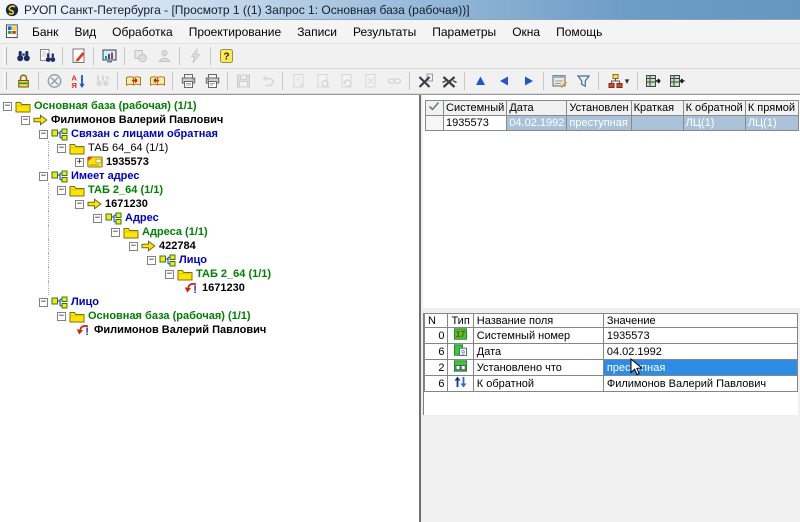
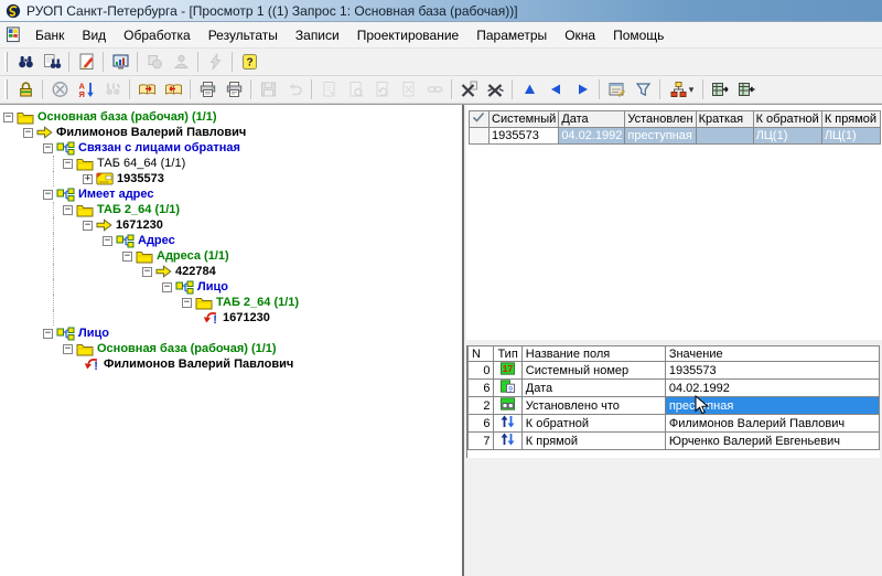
  РУОП Санкт-Петербурга - [Просмотр 1 ((1) Запрос 1: Основная база (рабочая))]
  Банк
  Вид
  Обработка
- Проектирование
+ Результаты
  Записи
- Результаты
+ Проектирование
  Параметры
  Окна
  Помощь
  ?
  А
  Я
  ▾
  −
  Основная база (рабочая) (1/1)
  −
  Филимонов Валерий Павлович
  −
  Связан с лицами обратная
  −
  ТАБ 64_64 (1/1)
  +
  1935573
  −
  Имеет адрес
  −
  ТАБ 2_64 (1/1)
  −
  1671230
  −
  Адрес
  −
  Адреса (1/1)
  −
  422784
  −
  Лицо
  −
  ТАБ 2_64 (1/1)
  !
  1671230
  −
  Лицо
  −
  Основная база (рабочая) (1/1)
  !
  Филимонов Валерий Павлович
  	Системный	Дата	Установлен	Краткая	К обратной	К прямой
  	1935573	04.02.1992	преступная		ЛЦ(1)	ЛЦ(1)
  N	Тип	Название поля	Значение
  0	17	Системный номер	1935573
  6		Дата	04.02.1992
  2		Установлено что	преспная
  6		К обратной	Филимонов Валерий Павлович
+ 7		К прямой	Юрченко Валерий Евгеньевич
